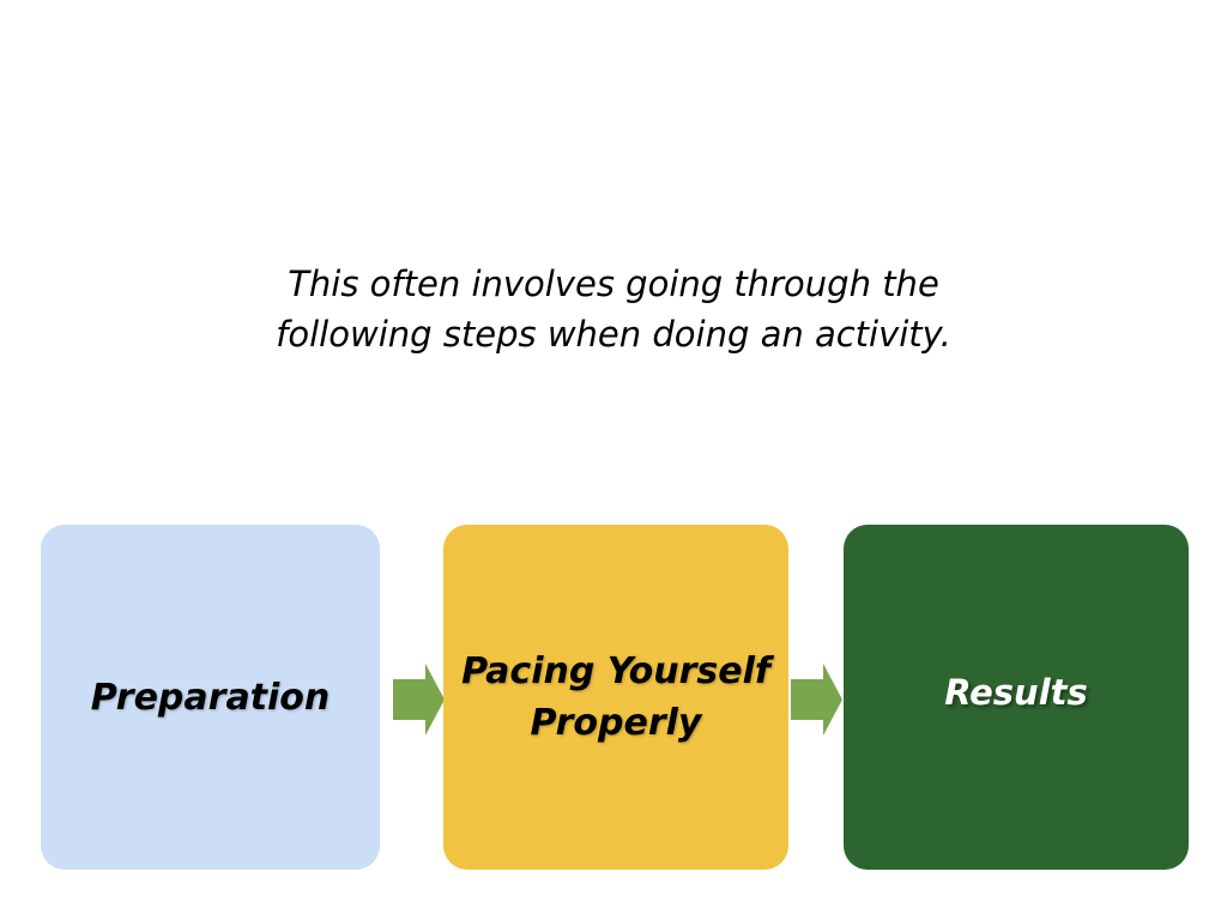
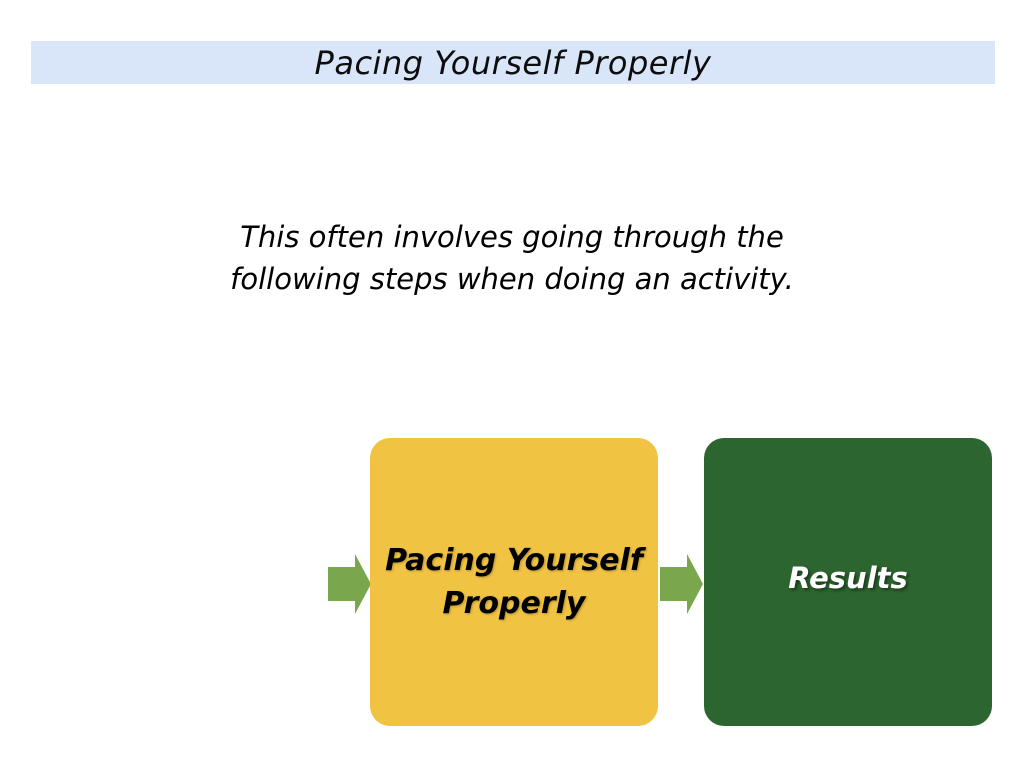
+ Pacing Yourself Properly
  This often involves going through the
  following steps when doing an activity.
- Preparation
  Pacing Yourself
  Properly
  Results
